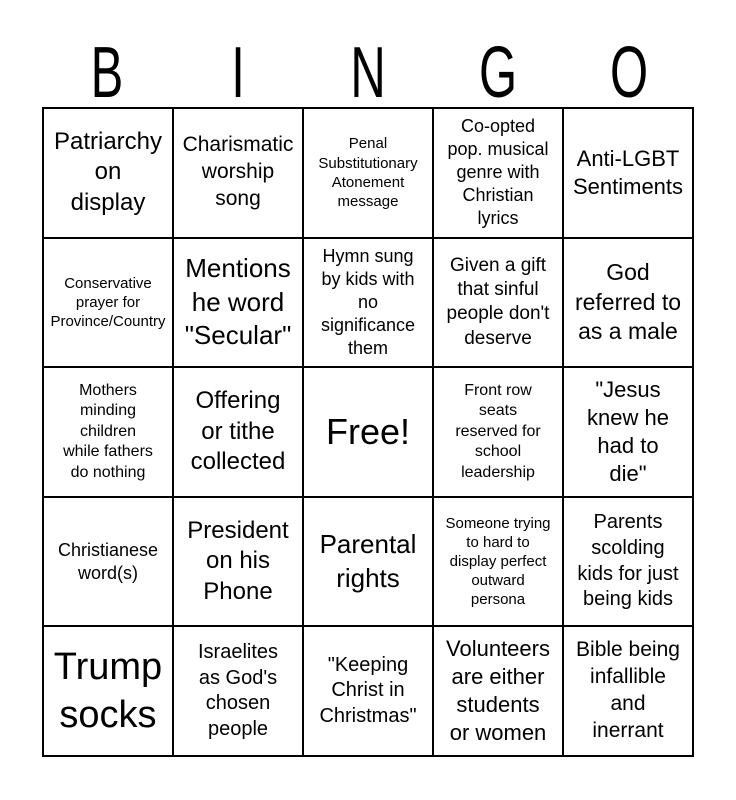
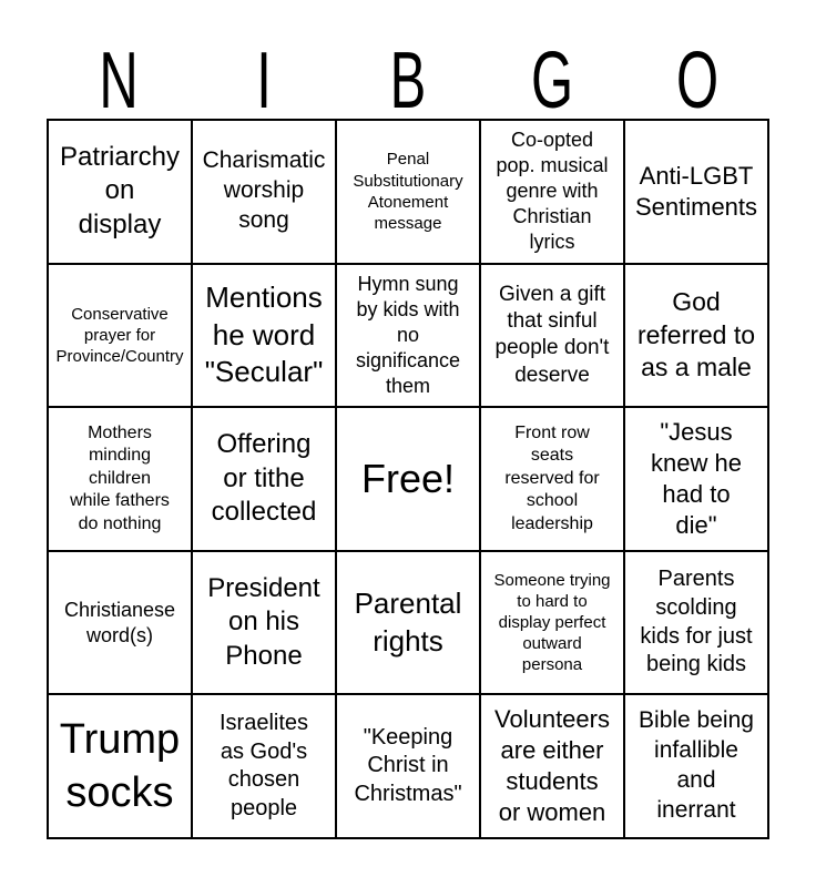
- B
+ N
  I
- N
+ B
  G
  O
  Patriarchy
  on
  display
  Charismatic
  worship
  song
  Penal
  Substitutionary
  Atonement
  message
  Co-opted
  pop. musical
  genre with
  Christian
  lyrics
  Anti-LGBT
  Sentiments
  Conservative
  prayer for
  Province/Country
  Mentions
  he word
  "Secular"
  Hymn sung
  by kids with
  no
  significance
  them
  Given a gift
  that sinful
  people don't
  deserve
  God
  referred to
  as a male
  Mothers
  minding
  children
  while fathers
  do nothing
  Offering
  or tithe
  collected
  Free!
  Front row
  seats
  reserved for
  school
  leadership
  "Jesus
  knew he
  had to
  die"
  Christianese
  word(s)
  President
  on his
  Phone
  Parental
  rights
  Someone trying
  to hard to
  display perfect
  outward
  persona
  Parents
  scolding
  kids for just
  being kids
  Trump
  socks
  Israelites
  as God's
  chosen
  people
  "Keeping
  Christ in
  Christmas"
  Volunteers
  are either
  students
  or women
  Bible being
  infallible
  and
  inerrant
